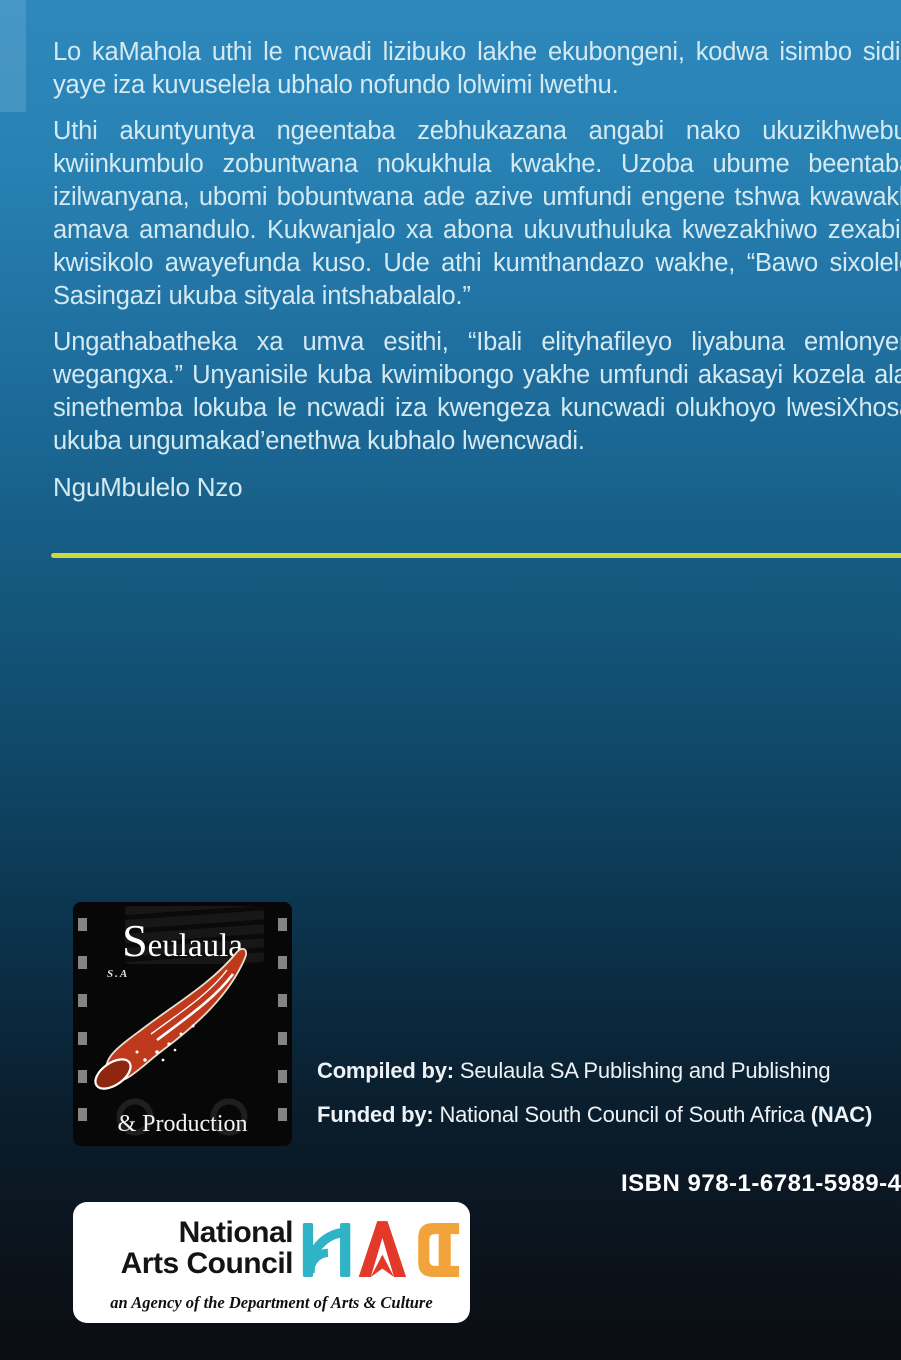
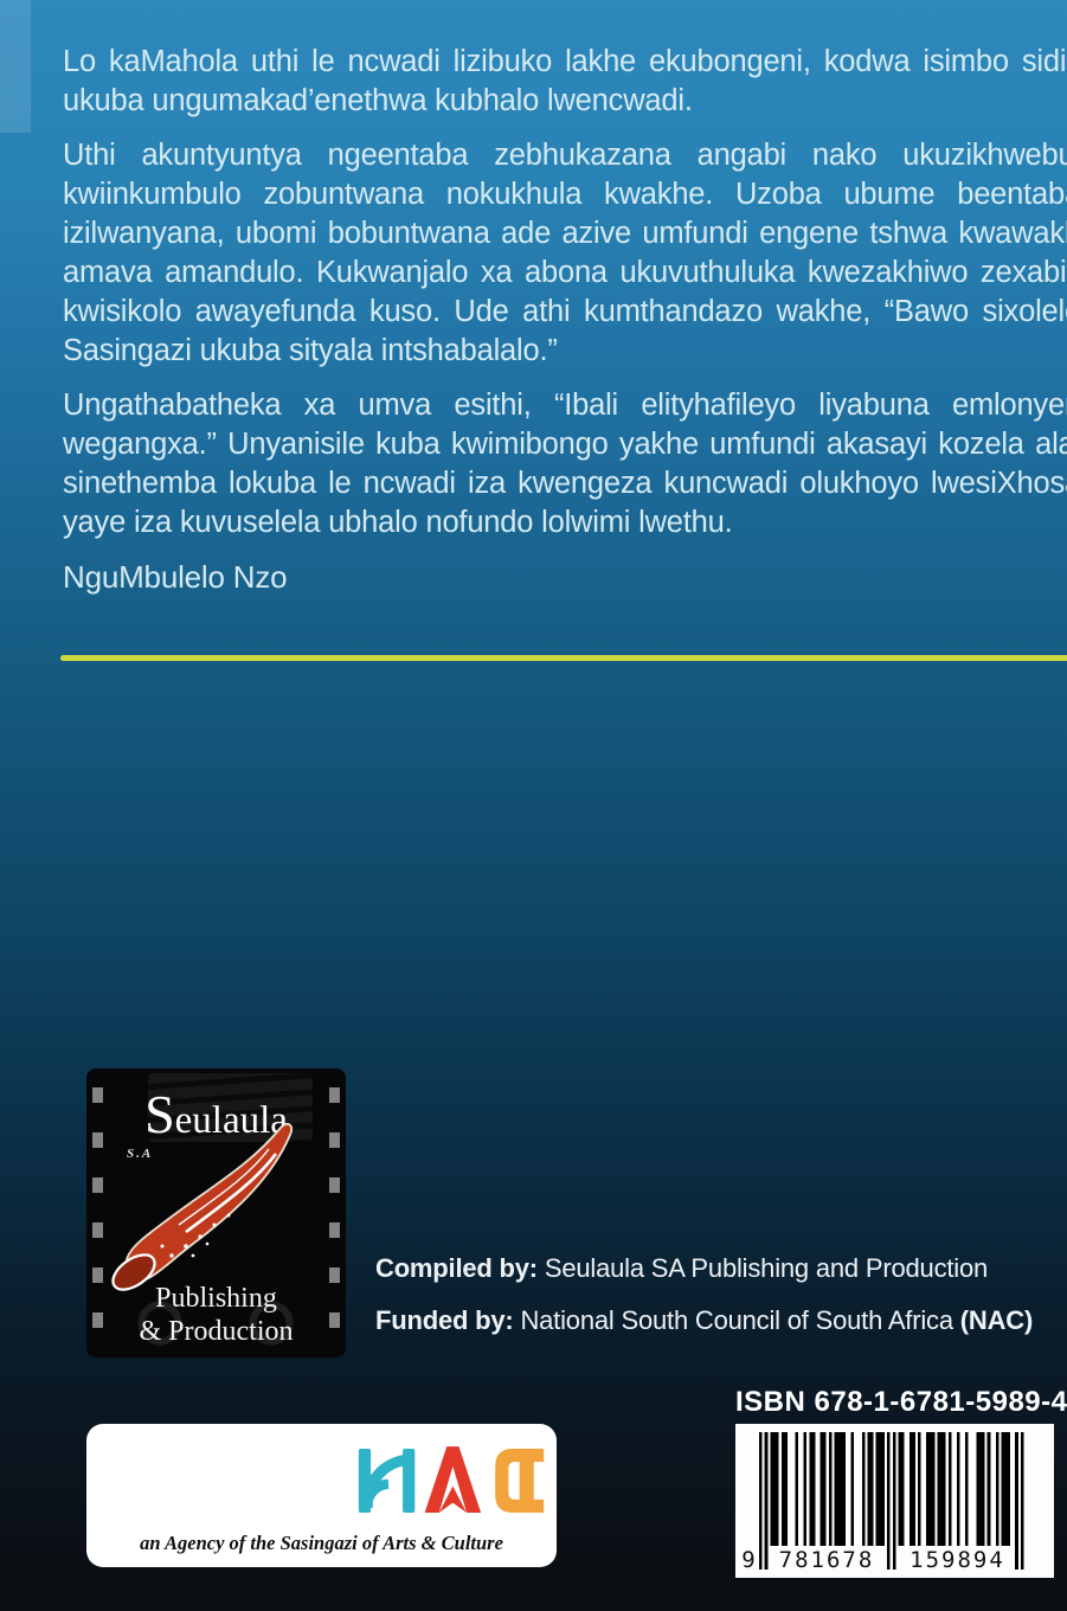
  Lo
  kaMahola
  uthi
  le
  ncwadi
  lizibuko
  lakhe
  ekubongeni,
  kodwa
  isimbo
  sidi
- yaye iza kuvuselela ubhalo nofundo lolwimi lwethu.
+ ukuba ungumakad’enethwa kubhalo lwencwadi.
  Uthi
  akuntyuntya
  ngeentaba
  zebhukazana
  angabi
  nako
  ukuzikhweb
  kwiinkumbulo
  zobuntwana
  nokukhula
  kwakhe.
  Uzoba
  ubume
  beentab
  izilwanyana,
  ubomi
  bobuntwana
  ade
  azive
  umfundi
  engene
  tshwa
  kwawak
  amava
  amandulo.
  Kukwanjalo
  xa
  abona
  ukuvuthuluka
  kwezakhiwo
  zexabi
  kwisikolo
  awayefunda
  kuso.
  Ude
  athi
  kumthandazo
  wakhe,
  “Bawo
  sixolel
  Sasingazi ukuba sityala intshabalalo.”
  Ungathabatheka
  xa
  umva
  esithi,
  “Ibali
  elityhafileyo
  liyabuna
  emlonye
  wegangxa.”
  Unyanisile
  kuba
  kwimibongo
  yakhe
  umfundi
  akasayi
  kozela
  sinethemba
  lokuba
  le
  ncwadi
  iza
  kwengeza
  kuncwadi
  olukhoyo
  lwesiXhos
- ukuba ungumakad’enethwa kubhalo lwencwadi.
+ yaye iza kuvuselela ubhalo nofundo lolwimi lwethu.
  NguMbulelo Nzo
  Seulaula
  S.A
+ Publishing
  & Production
- Compiled by: Seulaula SA Publishing and Publishing
+ Compiled by: Seulaula SA Publishing and Production
  Funded by: National South Council of South Africa (NAC)
- National
- Arts Council
- an Agency of the Department of Arts & Culture
+ an Agency of the Sasingazi of Arts & Culture
- ISBN 978-1-6781-5989-4
+ ISBN 678-1-6781-5989-4
+ 9
+ 781678
+ 159894
